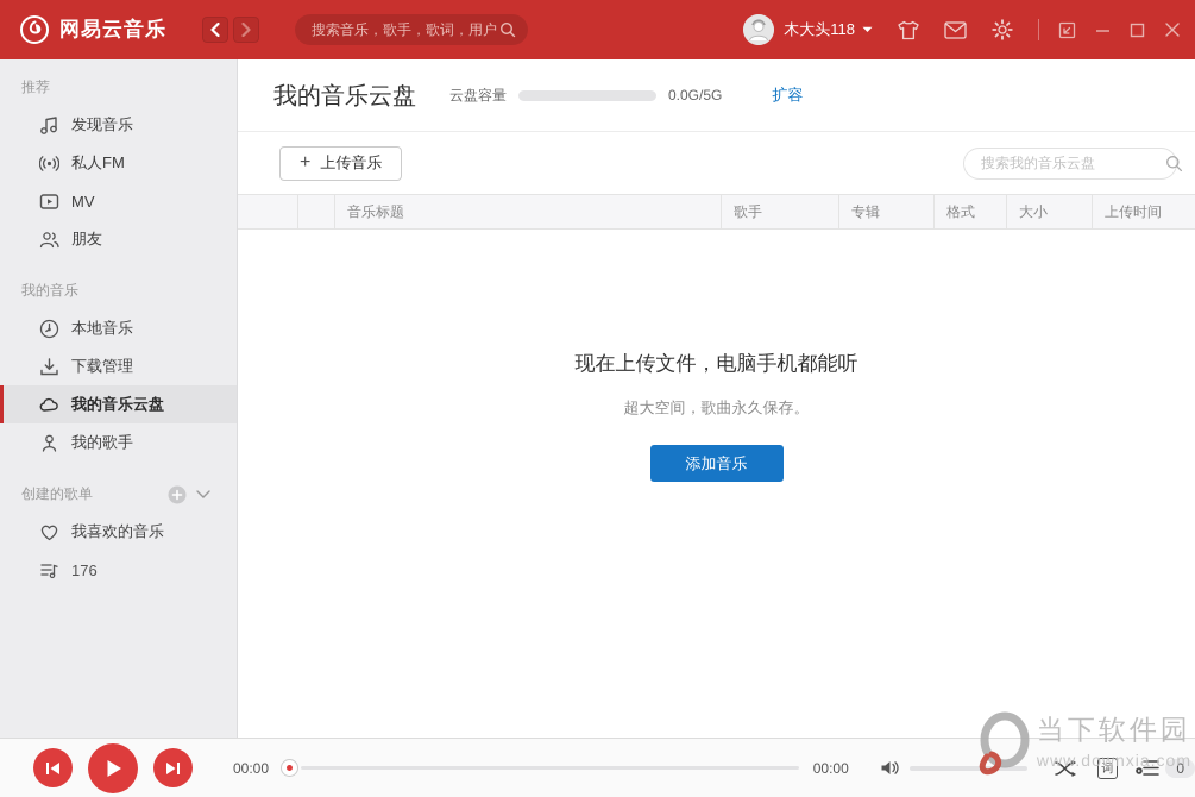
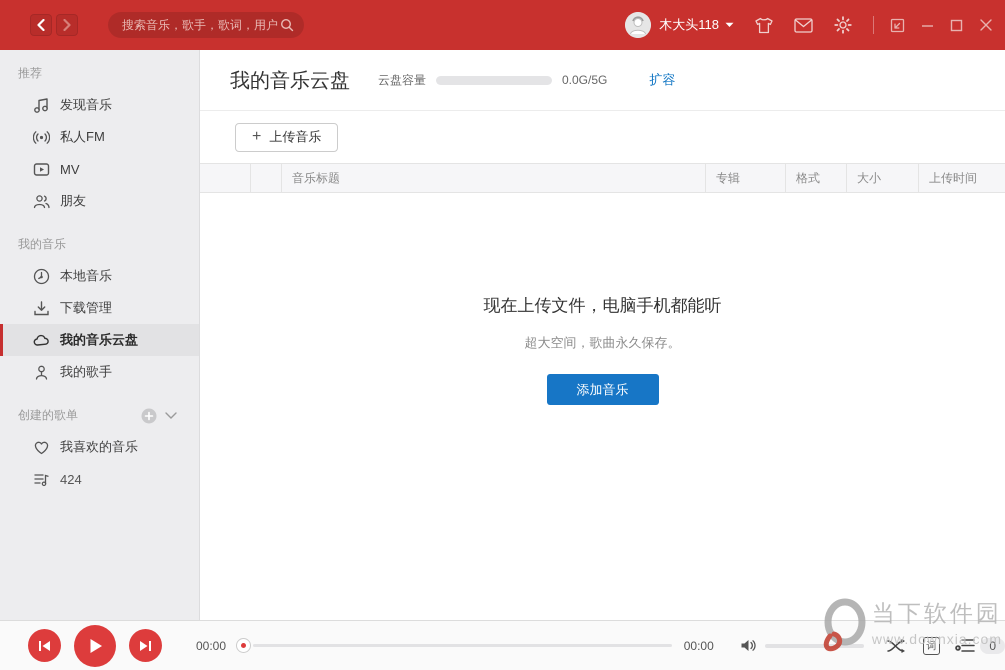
- 网易云音乐
  搜索音乐，歌手，歌词，用户
  木大头118
  推荐
  发现音乐
  私人FM
  MV
  朋友
  我的音乐
  本地音乐
  下载管理
  我的音乐云盘
  我的歌手
  创建的歌单
  我喜欢的音乐
- 176
+ 424
  我的音乐云盘
  云盘容量
  0.0G/5G
  扩容
  +
  上传音乐
- 搜索我的音乐云盘
  音乐标题
- 歌手
  专辑
  格式
  大小
  上传时间
  现在上传文件，电脑手机都能听
  超大空间，歌曲永久保存。
  添加音乐
  00:00
  00:00
  词
  0
  当下软件园
  www.downxia.com
